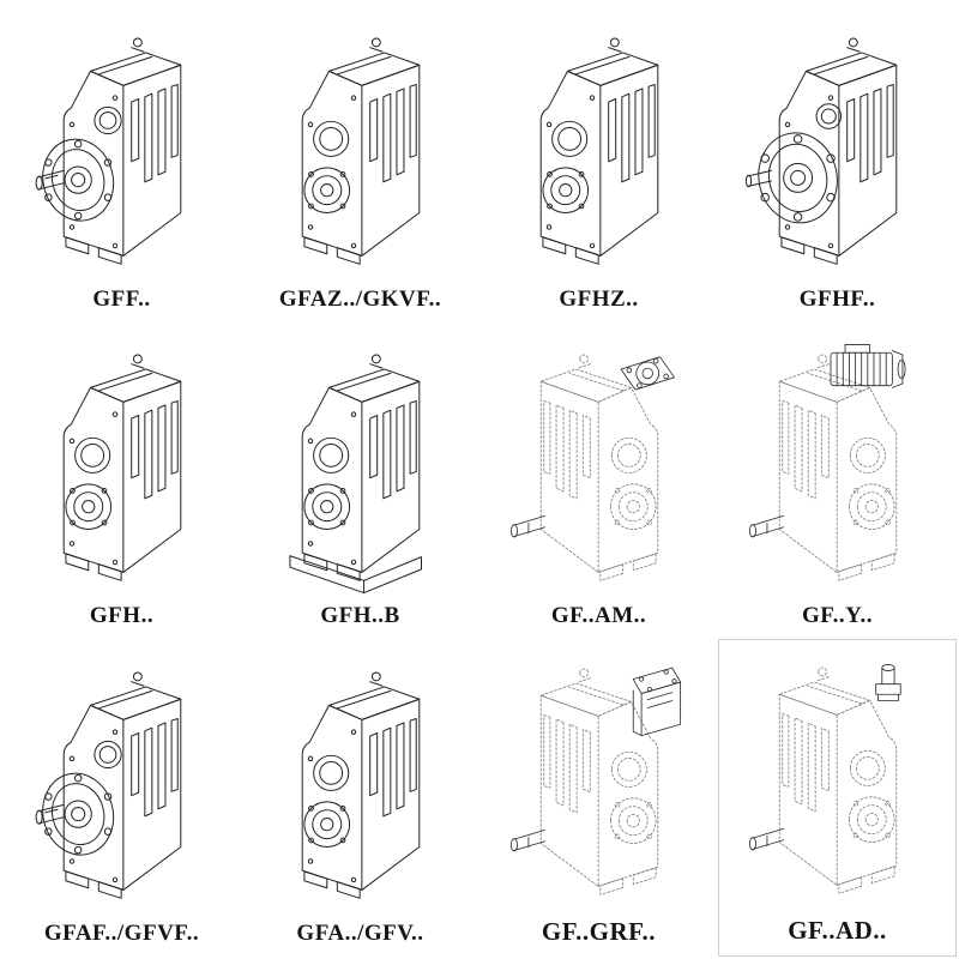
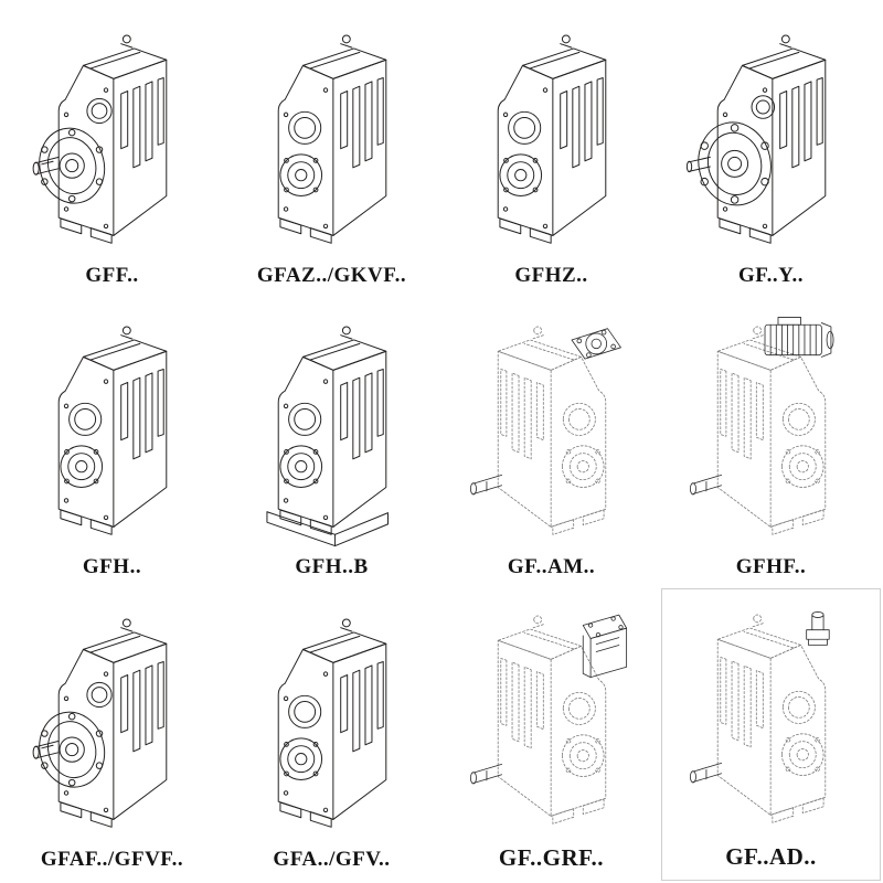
  GFF..
  GFAZ../GKVF..
  GFHZ..
- GFHF..
+ GF..Y..
  GFH..
  GFH..B
  GF..AM..
- GF..Y..
+ GFHF..
  GFAF../GFVF..
  GFA../GFV..
  GF..GRF..
  GF..AD..
